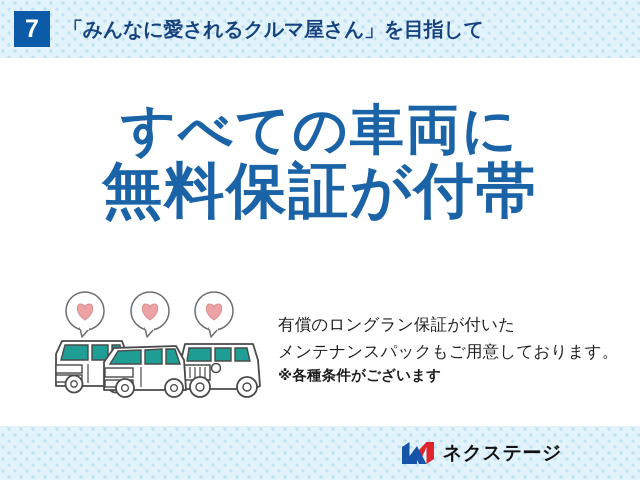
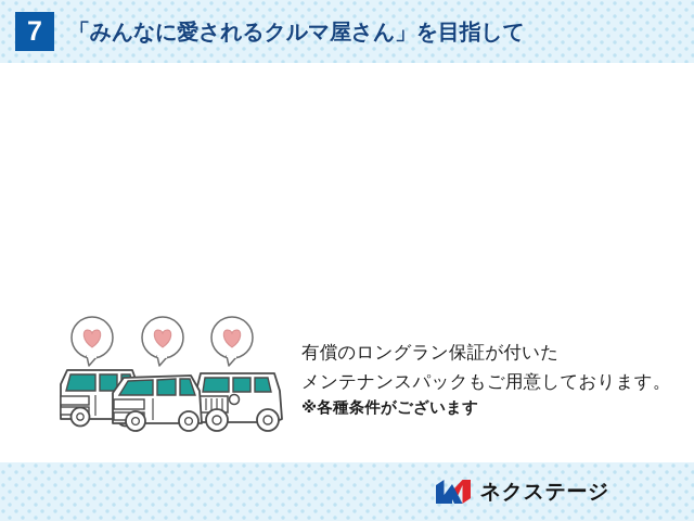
  7
  「みんなに愛されるクルマ屋さん」を目指して
- すべての車両に
- 無料保証が付帯
  有償のロングラン保証が付いた
  メンテナンスパックもご用意しております。
  ※各種条件がございます
  ネクステージ
